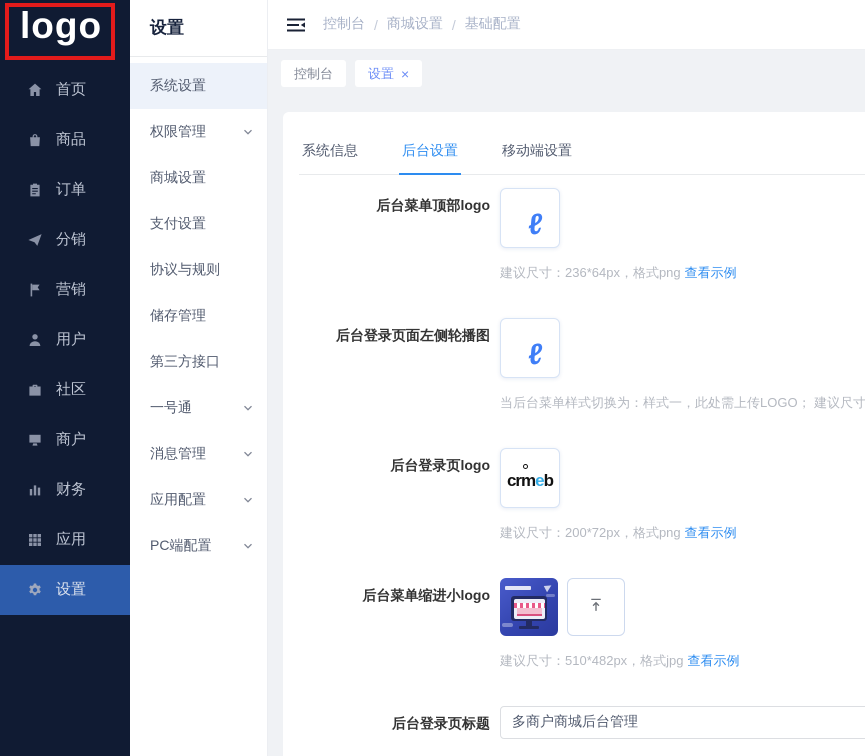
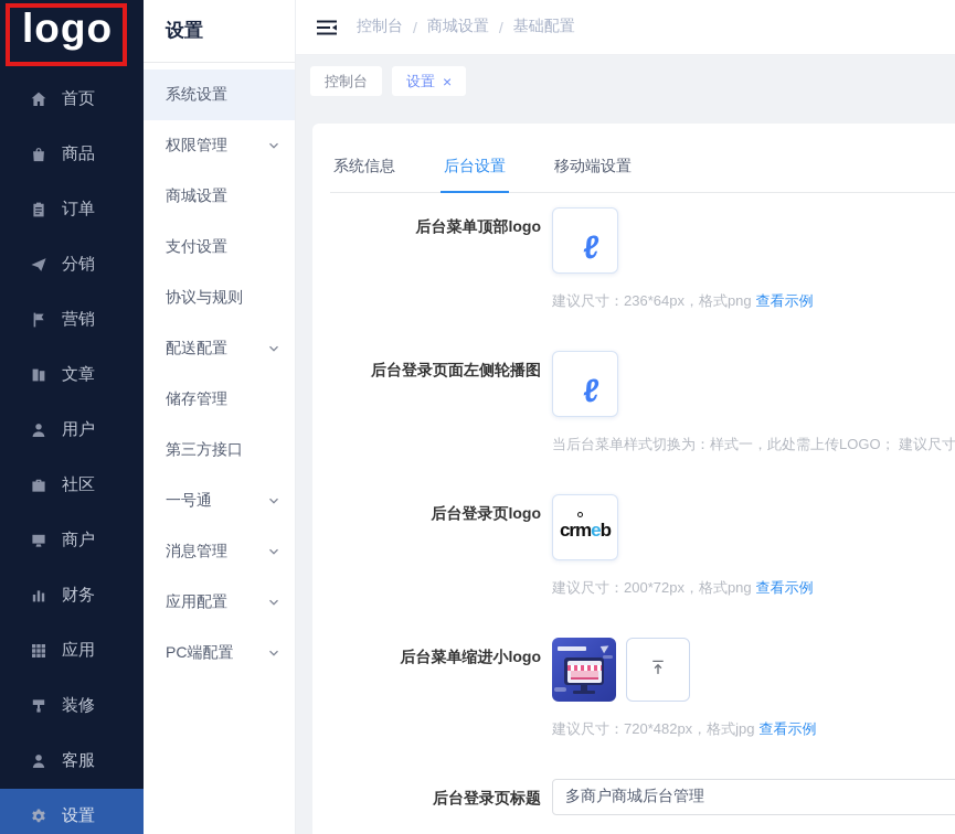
  logo
  首页
  商品
  订单
  分销
  营销
+ 文章
  用户
  社区
  商户
  财务
  应用
+ 装修
+ 客服
  设置
  设置
  系统设置
  权限管理
  商城设置
  支付设置
  协议与规则
+ 配送配置
  储存管理
  第三方接口
  一号通
  消息管理
  应用配置
  PC端配置
  控制台
  /
  商城设置
  /
  基础配置
  控制台
  设置
  ×
  系统信息
  后台设置
  移动端设置
  后台菜单顶部logo
  建议尺寸：236*64px，格式png 查看示例
  后台登录页面左侧轮播图
  当后台菜单样式切换为：样式一，此处需上传LOGO； 建议尺寸
  后台登录页logo
  crmeb
  建议尺寸：200*72px，格式png 查看示例
  后台菜单缩进小logo
- 建议尺寸：510*482px，格式jpg 查看示例
+ 建议尺寸：720*482px，格式jpg 查看示例
  后台登录页标题
  多商户商城后台管理
